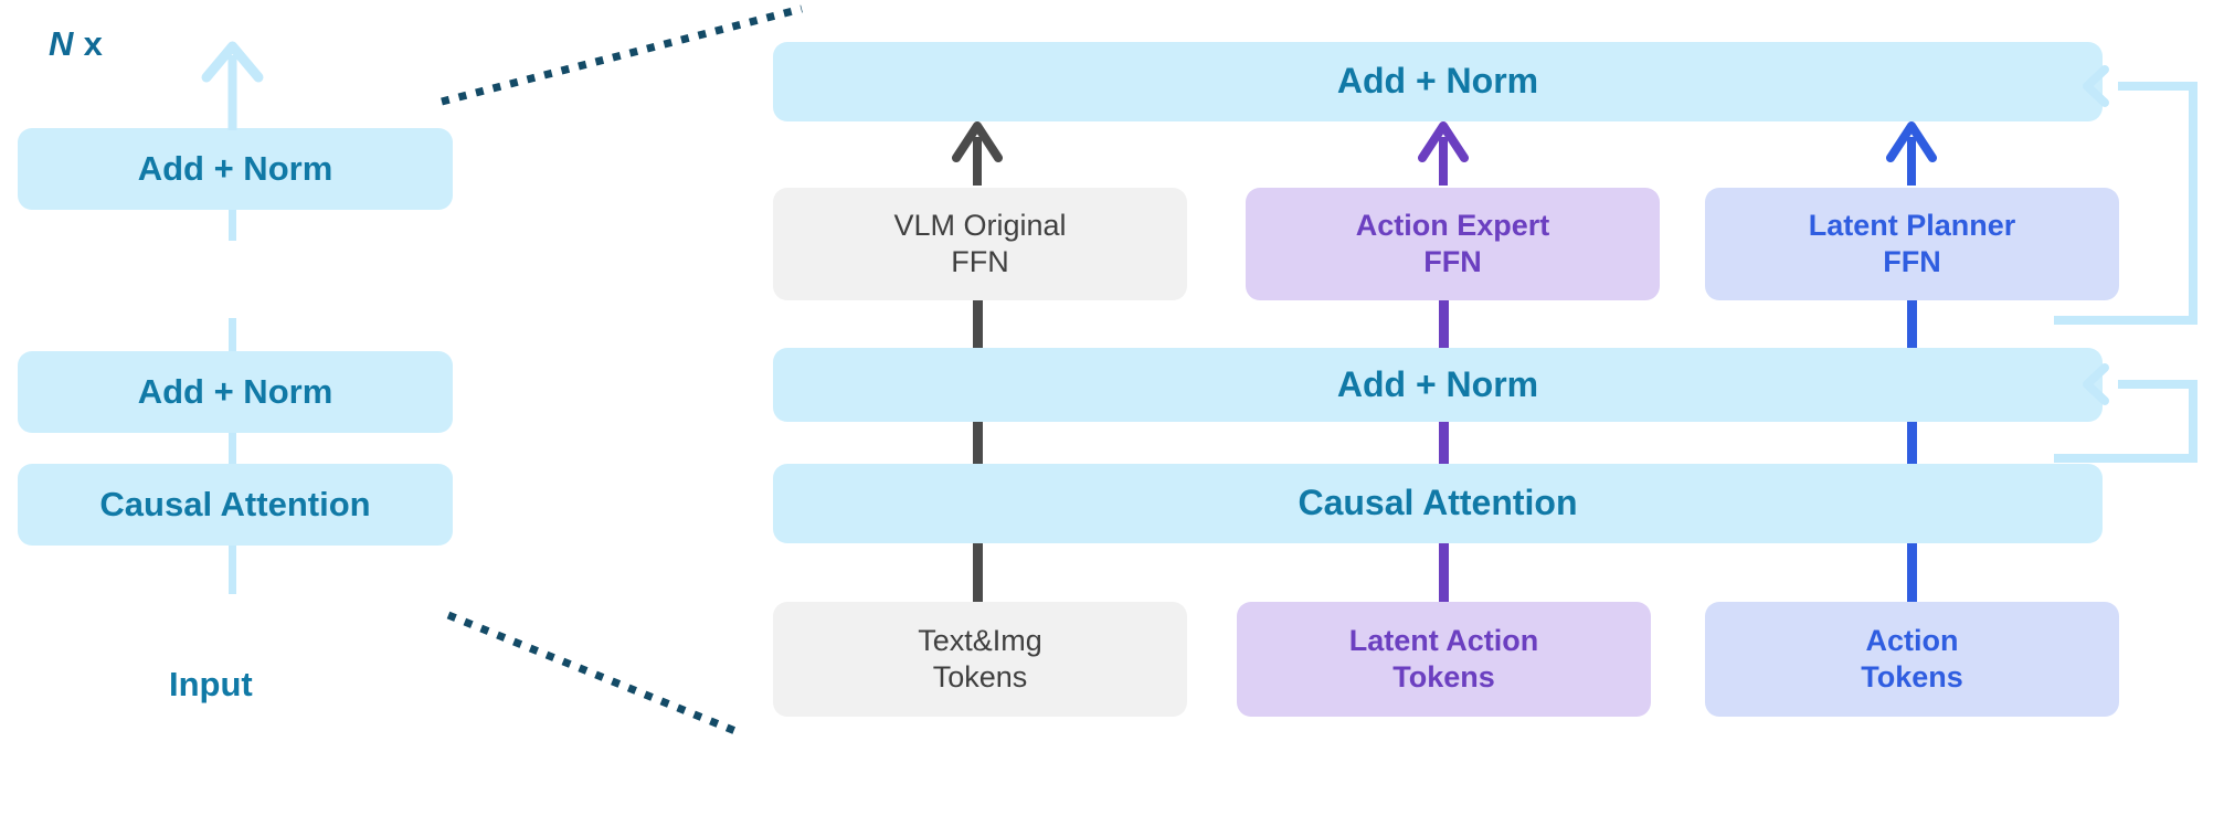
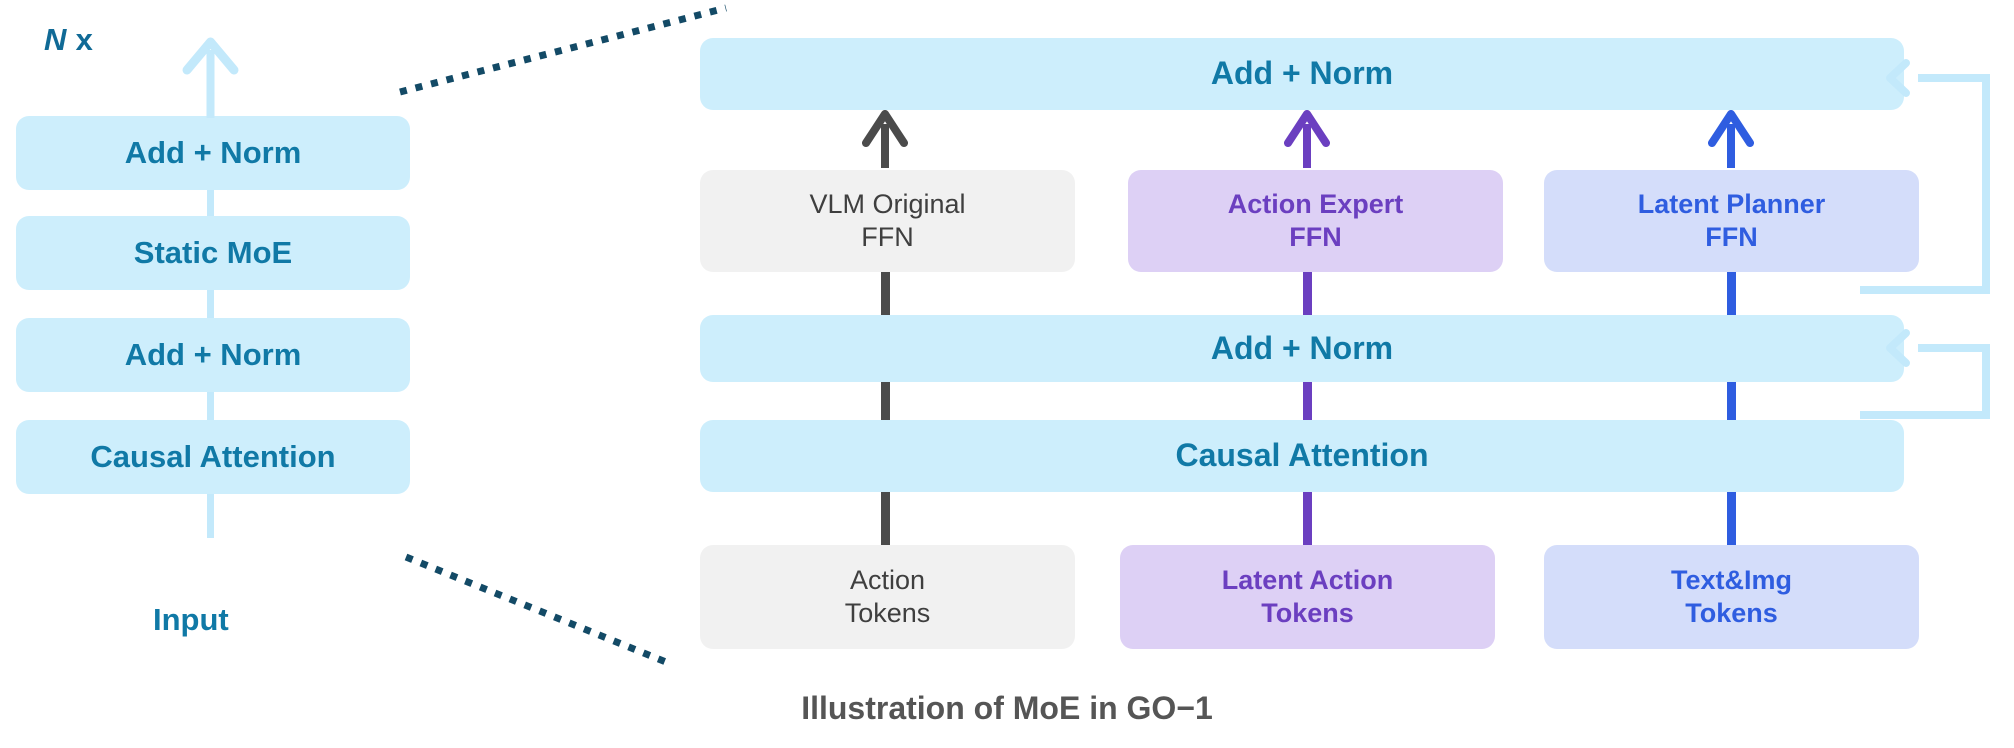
  N x
  Add + Norm
+ Static MoE
  Add + Norm
  Causal Attention
  Input
  Add + Norm
  VLM Original
  FFN
  Action Expert
  FFN
  Latent Planner
  FFN
  Add + Norm
  Causal Attention
- Text&Img
+ Action
  Tokens
  Latent Action
  Tokens
- Action
+ Text&Img
  Tokens
+ Illustration of MoE in GO−1
